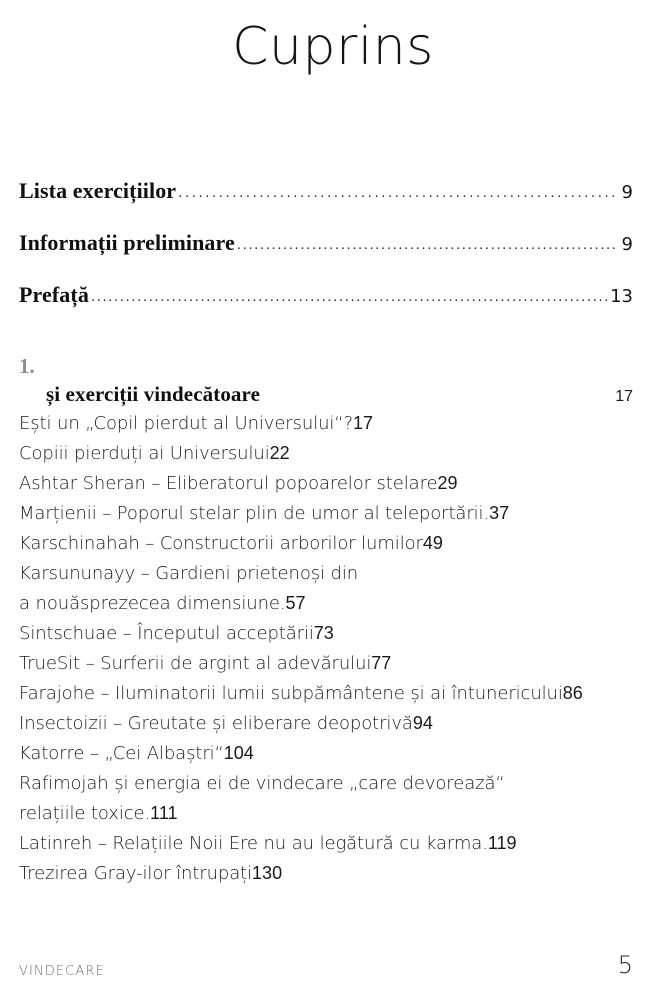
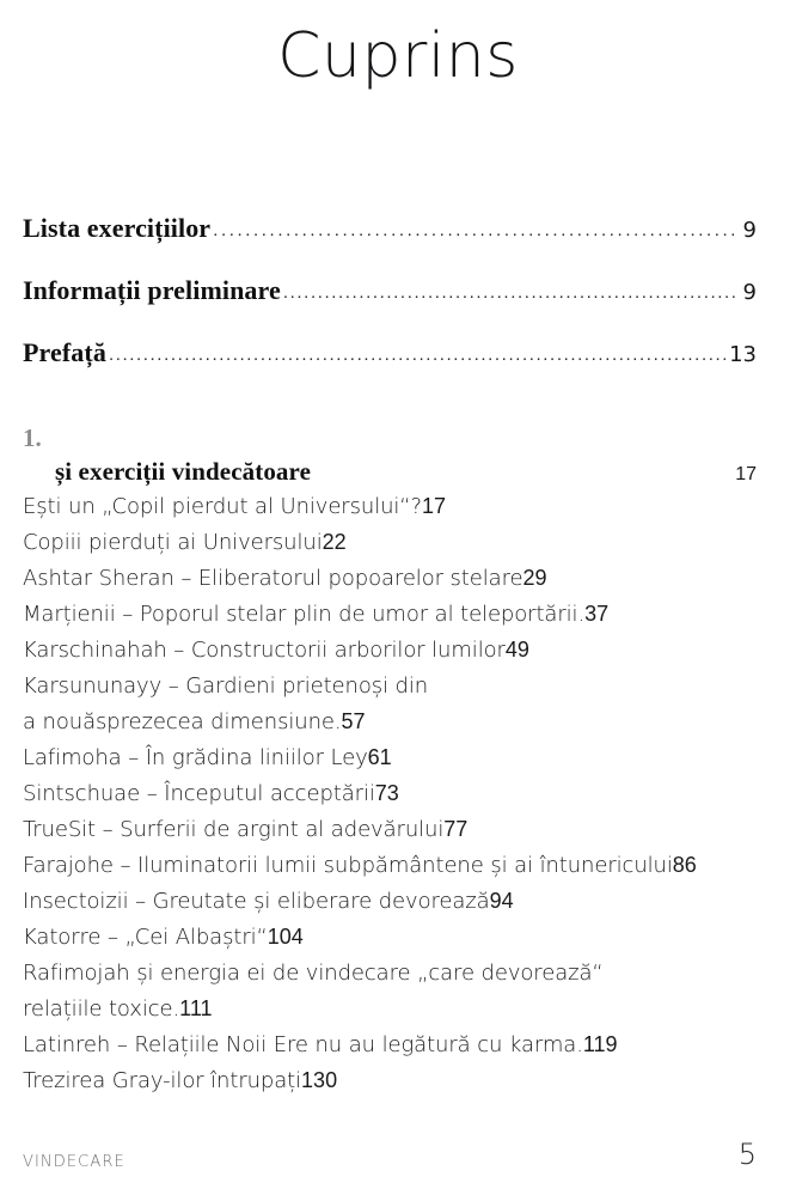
  Cuprins
  Lista exercițiilor
  9
  Informații preliminare
  9
  Prefață
  13
  1.
  și exerciții vindecătoare
  17
  Ești un „Copil pierdut al Universului“?
  17
  Copiii pierduți ai Universului
  22
  Ashtar Sheran – Eliberatorul popoarelor stelare
  29
  Marțienii – Poporul stelar plin de umor al teleportării.
  37
  Karschinahah – Constructorii arborilor lumilor
  49
  Karsununayy – Gardieni prietenoși din
  a nouăsprezecea dimensiune.
  57
+ Lafimoha – În grădina liniilor Ley
+ 61
  Sintschuae – Începutul acceptării
  73
  TrueSit – Surferii de argint al adevărului
  77
  Farajohe – Iluminatorii lumii subpământene și ai întunericului
  86
- Insectoizii – Greutate și eliberare deopotrivă
+ Insectoizii – Greutate și eliberare devorează
  94
  Katorre – „Cei Albaștri“
  104
  Rafimojah și energia ei de vindecare „care devorează“
  relațiile toxice.
  111
  Latinreh – Relațiile Noii Ere nu au legătură cu karma.
  119
  Trezirea Gray-ilor întrupați
  130
  VINDECARE
  5
